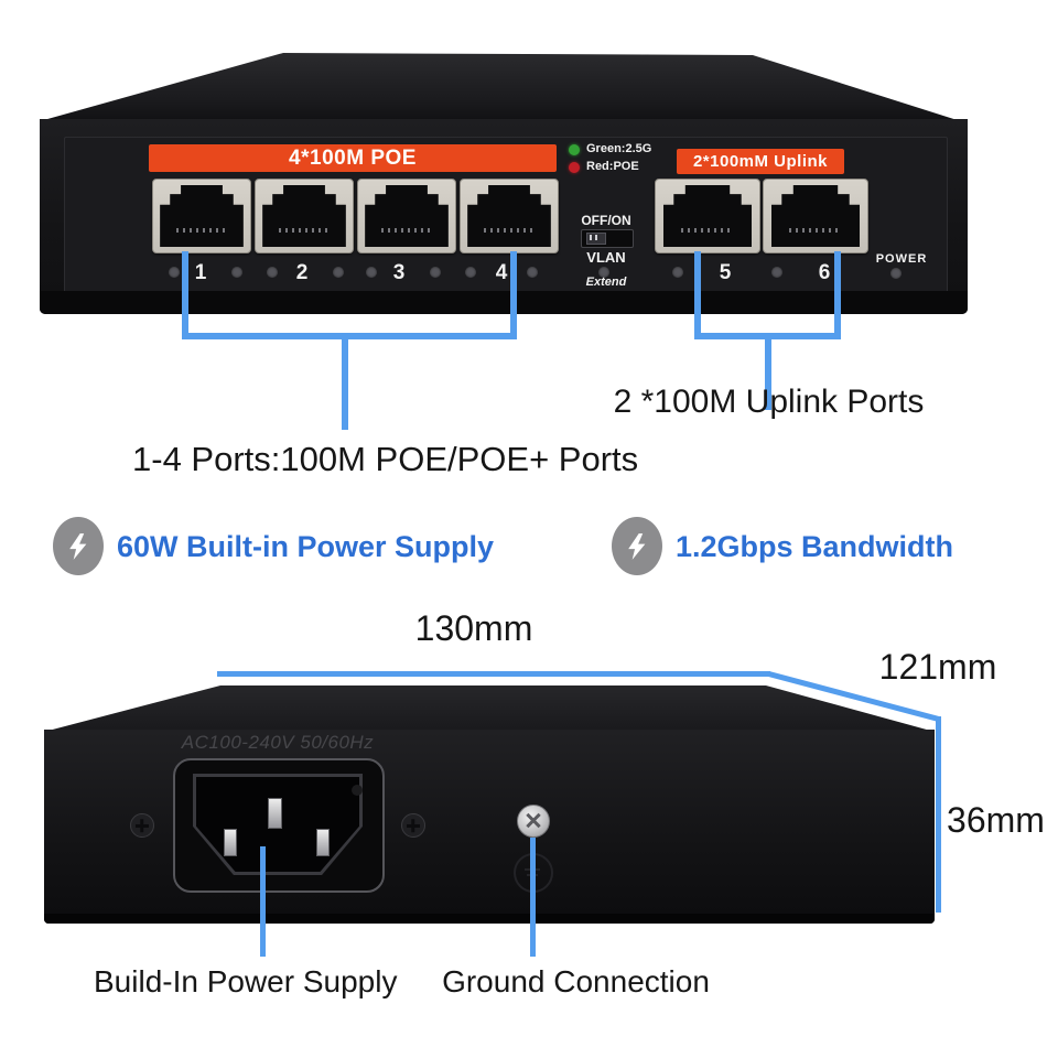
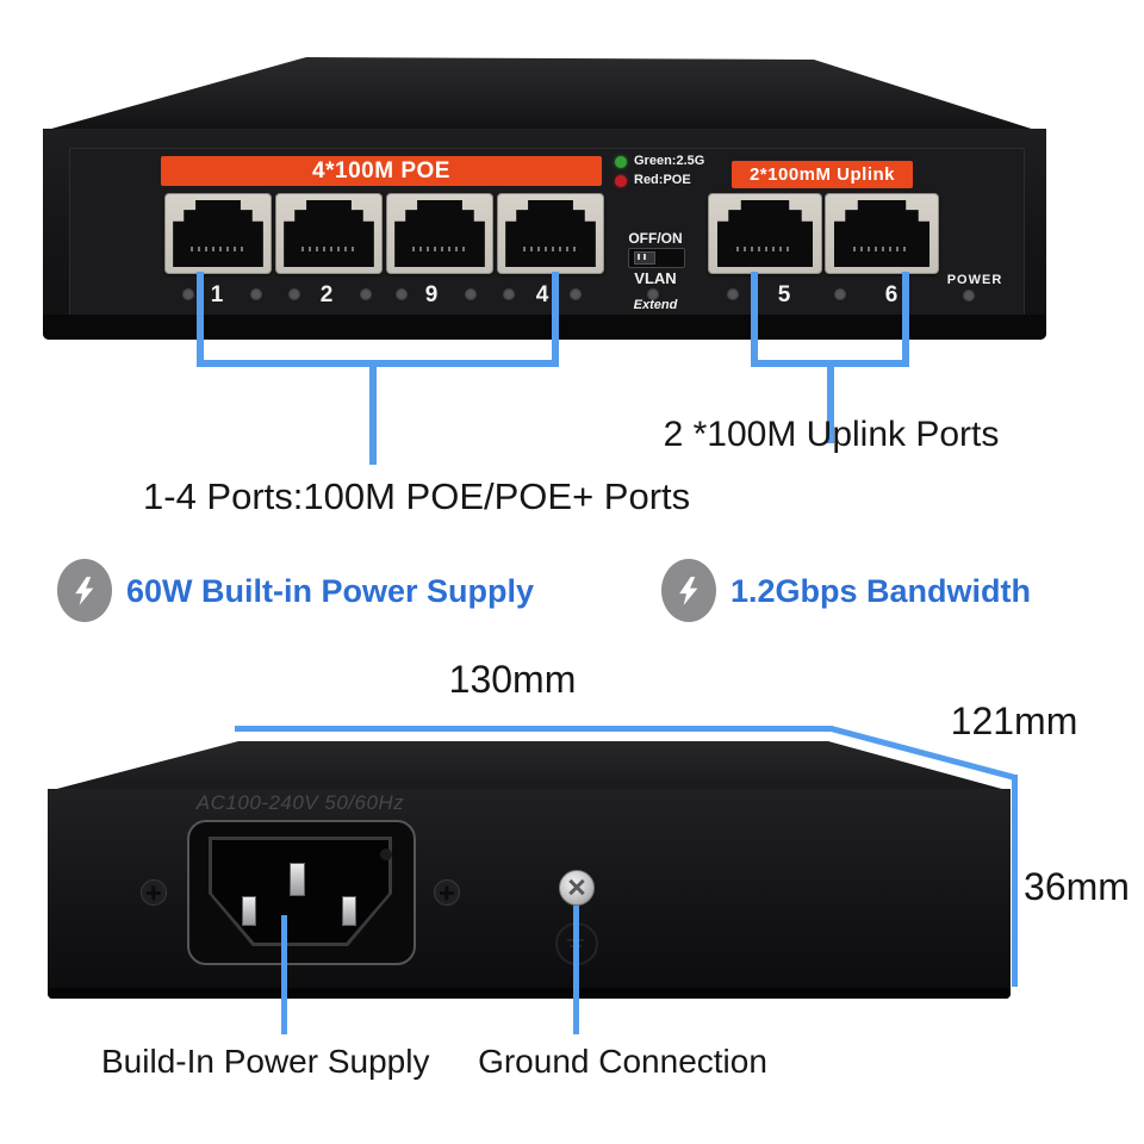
  4*100M POE
  2*100mM Uplink
  Green:2.5G
  Red:POE
  1
  2
- 3
+ 9
  4
  5
  6
  OFF/ON
  VLAN
  Extend
  POWER
  1-4 Ports:100M POE/POE+ Ports
  2 *100M Uplink Ports
  60W Built-in Power Supply
  1.2Gbps Bandwidth
  130mm
  121mm
  36mm
  AC100-240V 50/60Hz
  Build-In Power Supply
  Ground Connection
